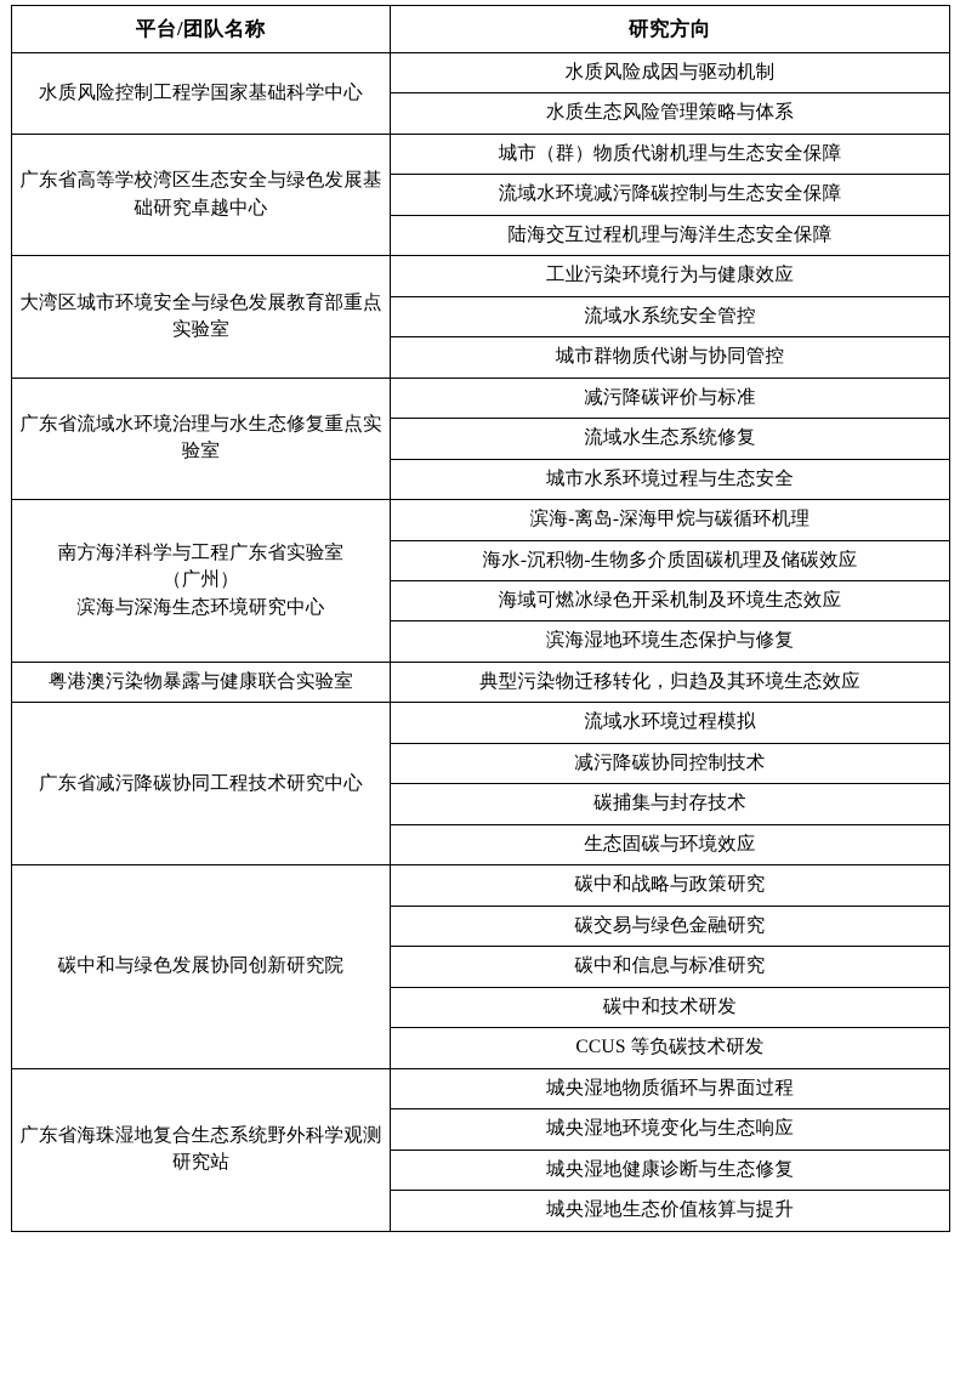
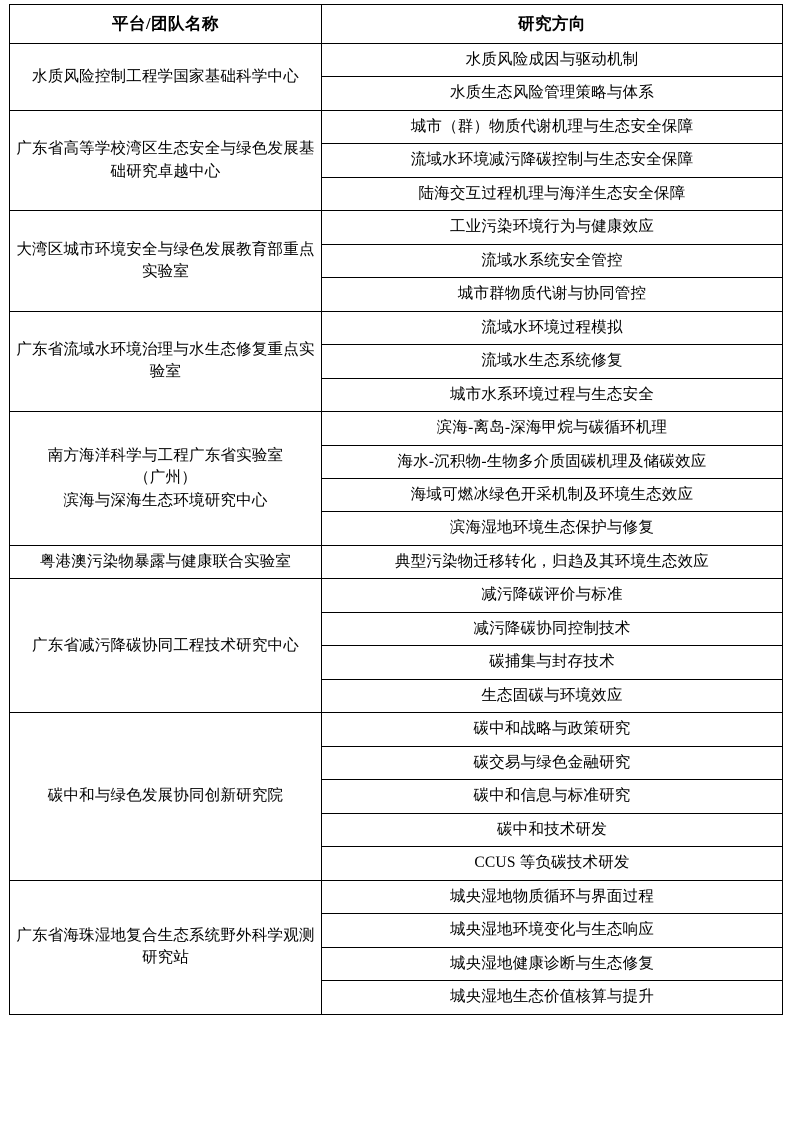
  平台/团队名称	研究方向
  水质风险控制工程学国家基础科学中心	水质风险成因与驱动机制
  水质生态风险管理策略与体系
  广东省高等学校湾区生态安全与绿色发展基础研究卓越中心	城市（群）物质代谢机理与生态安全保障
  流域水环境减污降碳控制与生态安全保障
  陆海交互过程机理与海洋生态安全保障
  大湾区城市环境安全与绿色发展教育部重点实验室	工业污染环境行为与健康效应
  流域水系统安全管控
  城市群物质代谢与协同管控
- 广东省流域水环境治理与水生态修复重点实验室	减污降碳评价与标准
+ 广东省流域水环境治理与水生态修复重点实验室	流域水环境过程模拟
  流域水生态系统修复
  城市水系环境过程与生态安全
  南方海洋科学与工程广东省实验室（广州）滨海与深海生态环境研究中心	滨海-离岛-深海甲烷与碳循环机理
  海水-沉积物-生物多介质固碳机理及储碳效应
  海域可燃冰绿色开采机制及环境生态效应
  滨海湿地环境生态保护与修复
  粤港澳污染物暴露与健康联合实验室	典型污染物迁移转化，归趋及其环境生态效应
- 广东省减污降碳协同工程技术研究中心	流域水环境过程模拟
+ 广东省减污降碳协同工程技术研究中心	减污降碳评价与标准
  减污降碳协同控制技术
  碳捕集与封存技术
  生态固碳与环境效应
  碳中和与绿色发展协同创新研究院	碳中和战略与政策研究
  碳交易与绿色金融研究
  碳中和信息与标准研究
  碳中和技术研发
  CCUS 等负碳技术研发
  广东省海珠湿地复合生态系统野外科学观测研究站	城央湿地物质循环与界面过程
  城央湿地环境变化与生态响应
  城央湿地健康诊断与生态修复
  城央湿地生态价值核算与提升
